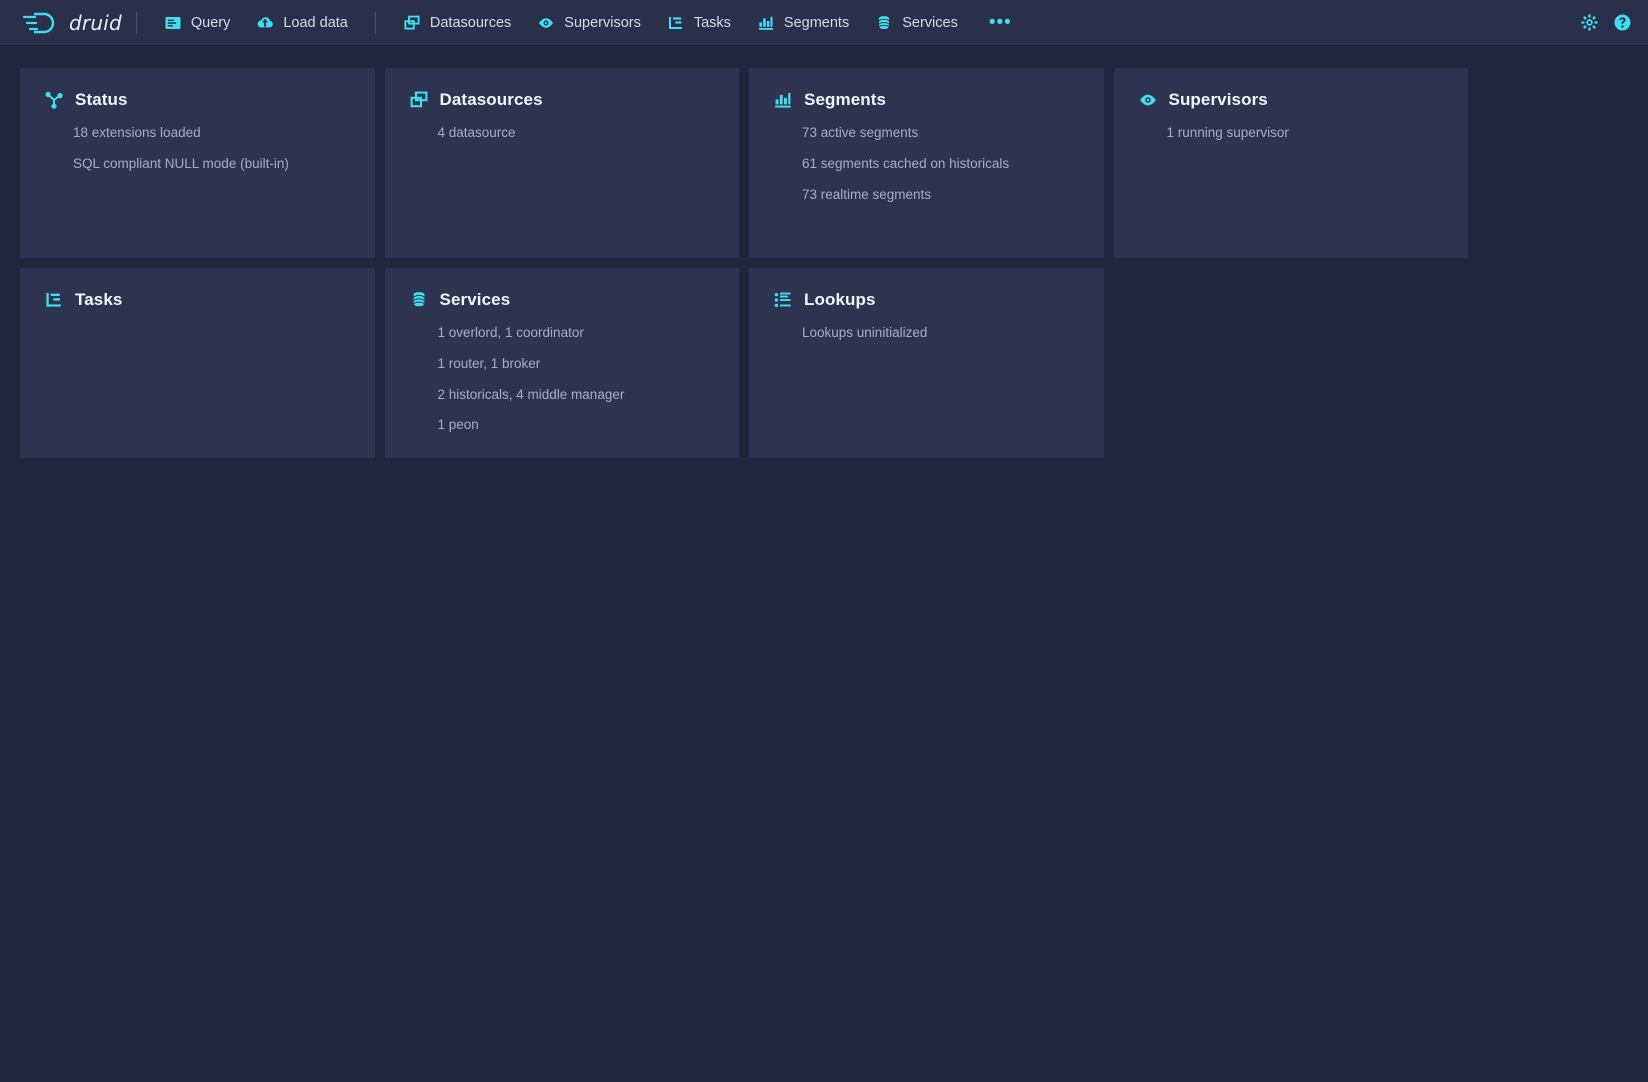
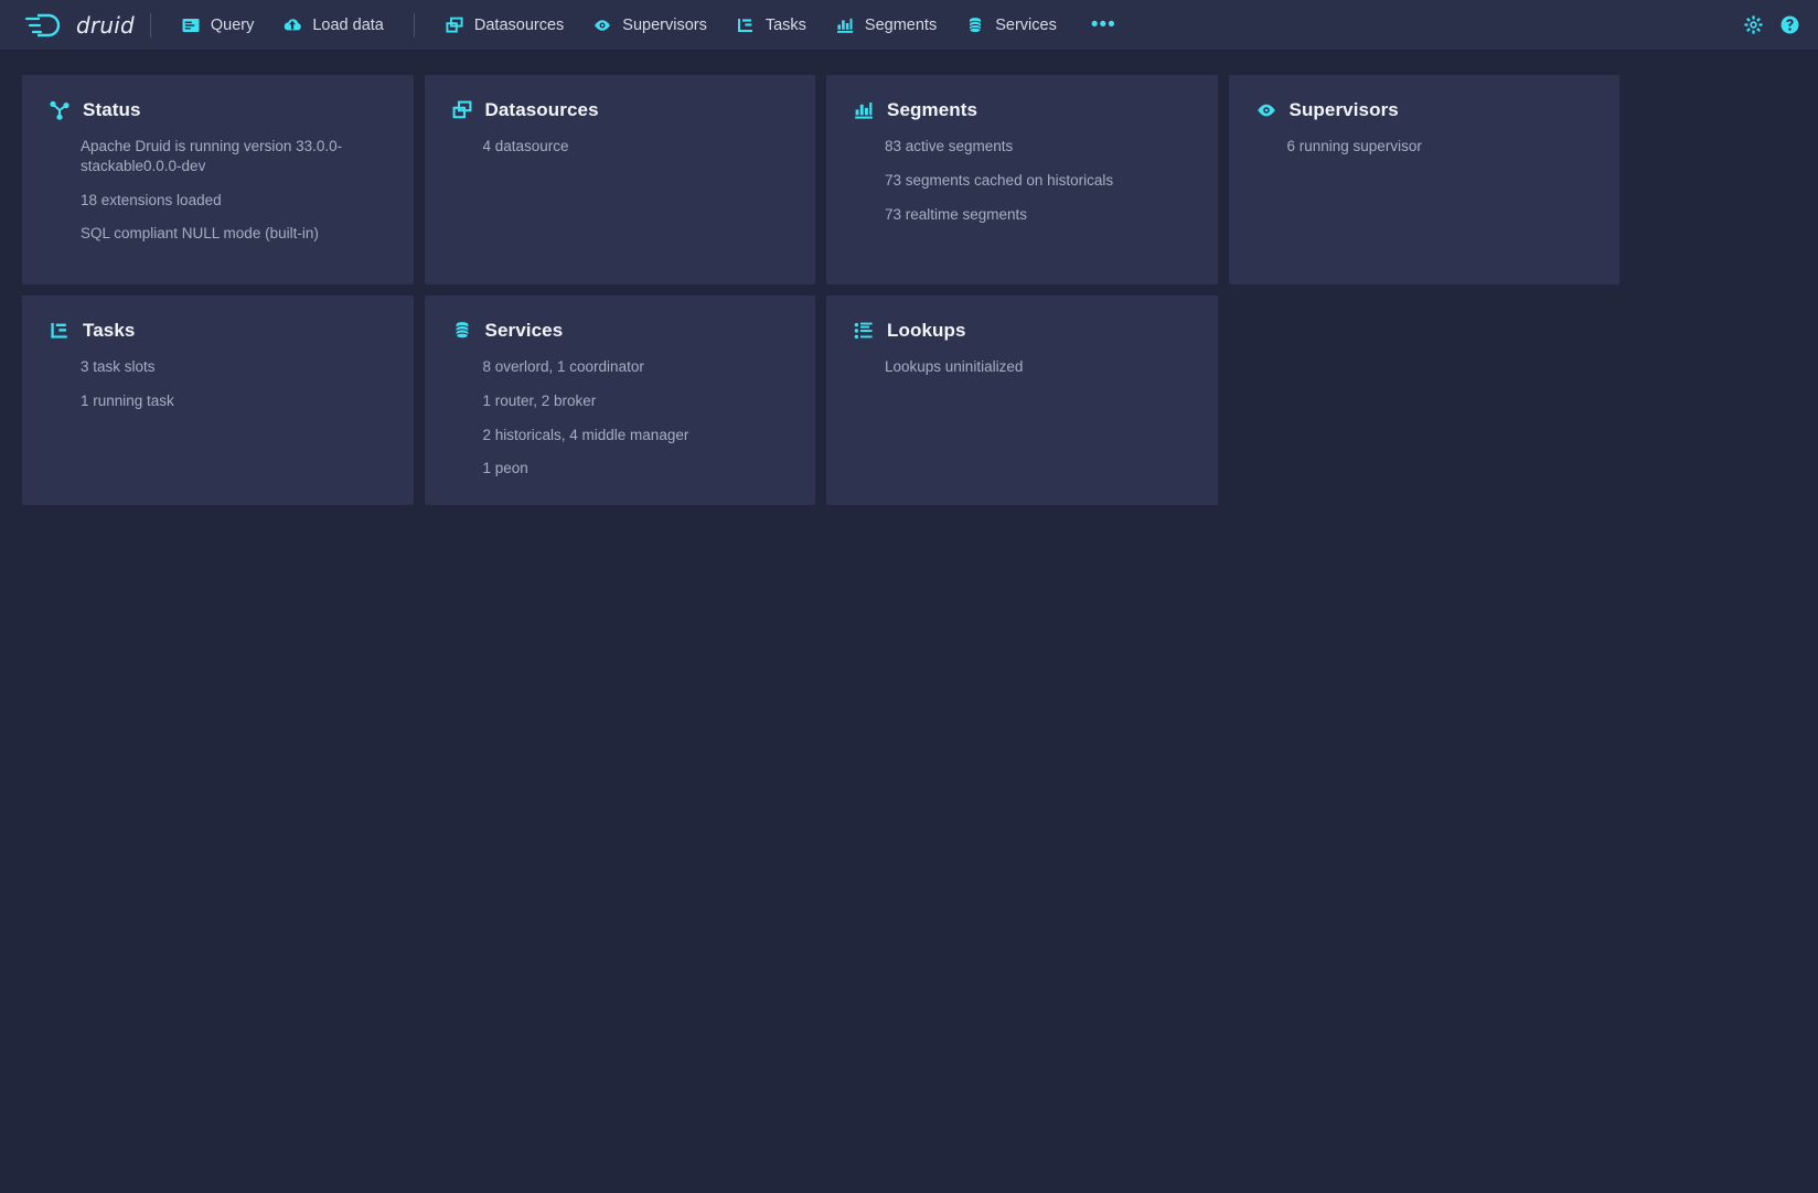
  druid
  Query
  Load data
  Datasources
  Supervisors
  Tasks
  Segments
  Services
  •••
  Status
+ Apache Druid is running version 33.0.0-stackable0.0.0-dev
  18 extensions loaded
  SQL compliant NULL mode (built-in)
  Datasources
  4 datasource
  Segments
- 73 active segments
+ 83 active segments
- 61 segments cached on historicals
+ 73 segments cached on historicals
  73 realtime segments
  Supervisors
- 1 running supervisor
+ 6 running supervisor
  Tasks
+ 3 task slots
+ 1 running task
  Services
- 1 overlord, 1 coordinator
+ 8 overlord, 1 coordinator
- 1 router, 1 broker
+ 1 router, 2 broker
  2 historicals, 4 middle manager
  1 peon
  Lookups
  Lookups uninitialized
